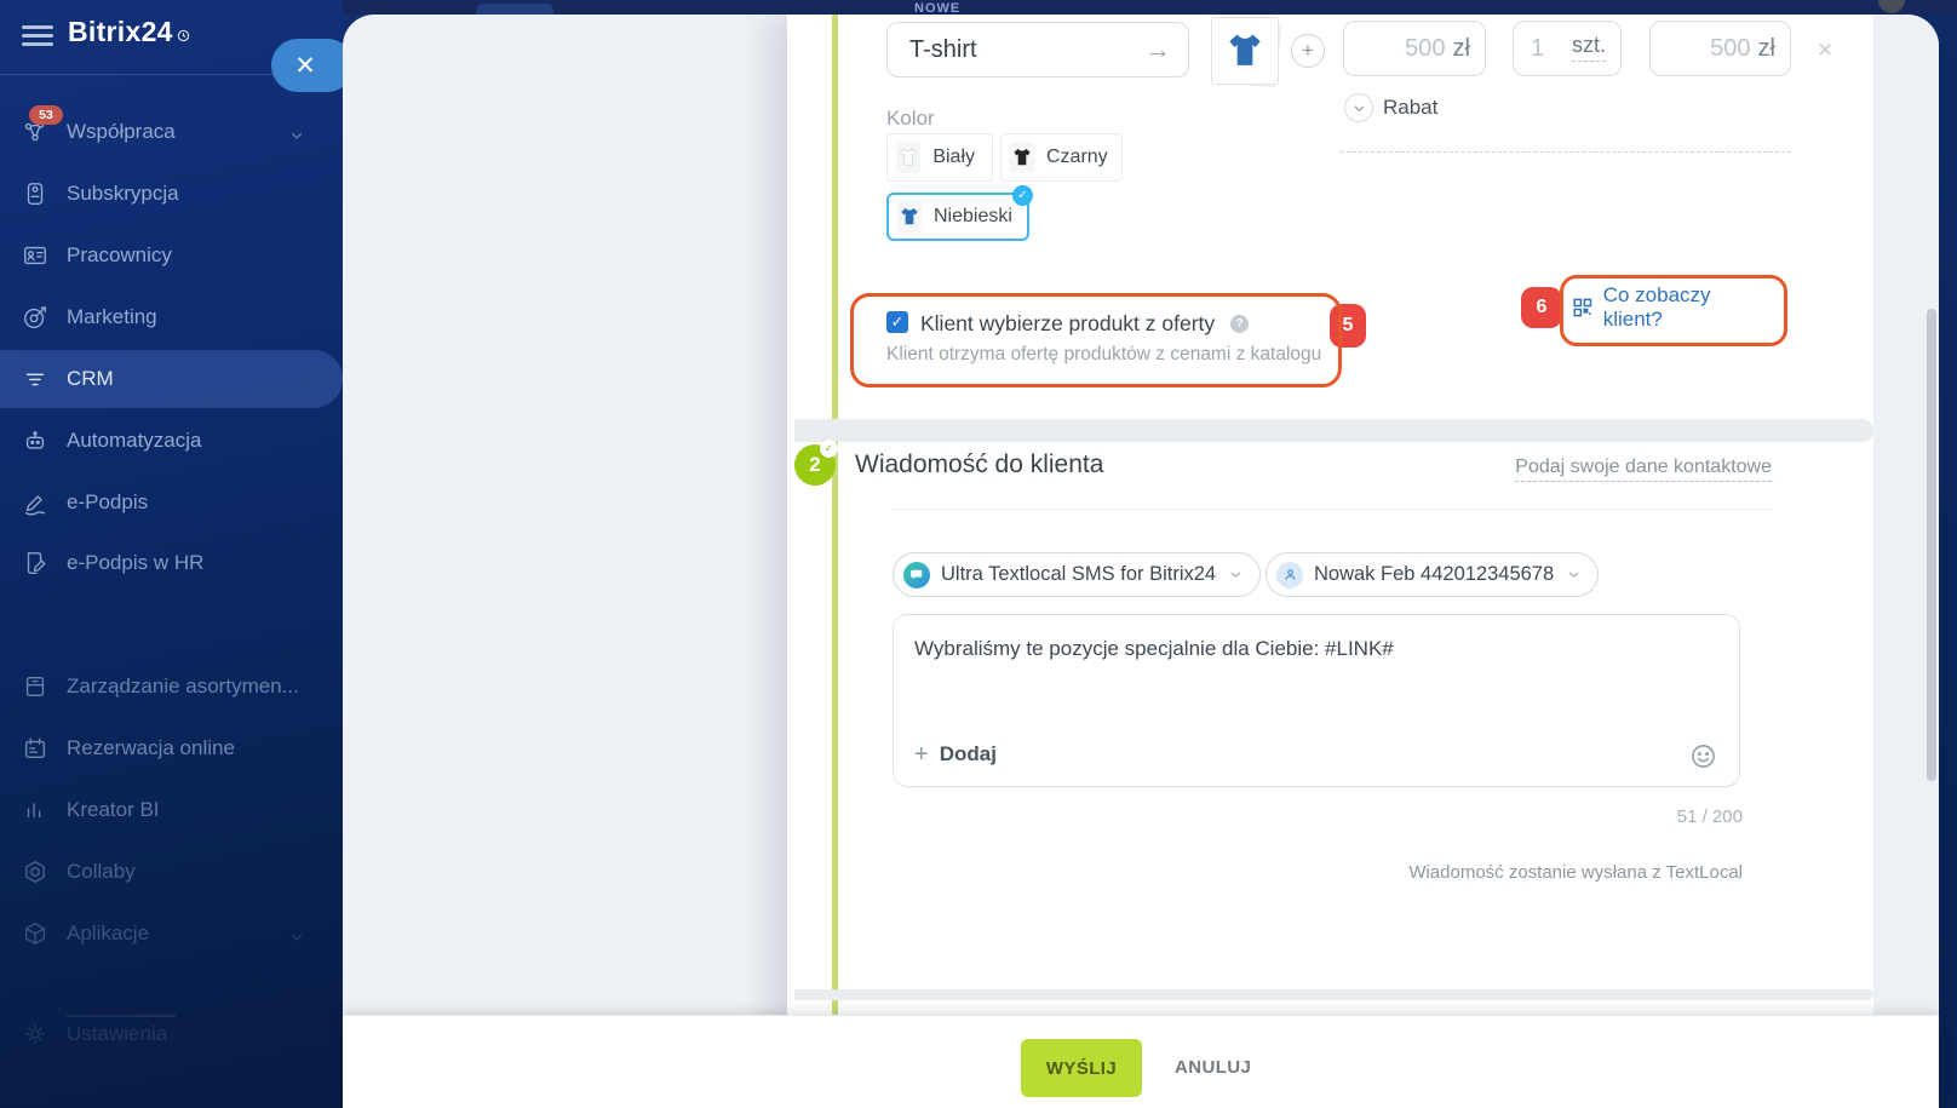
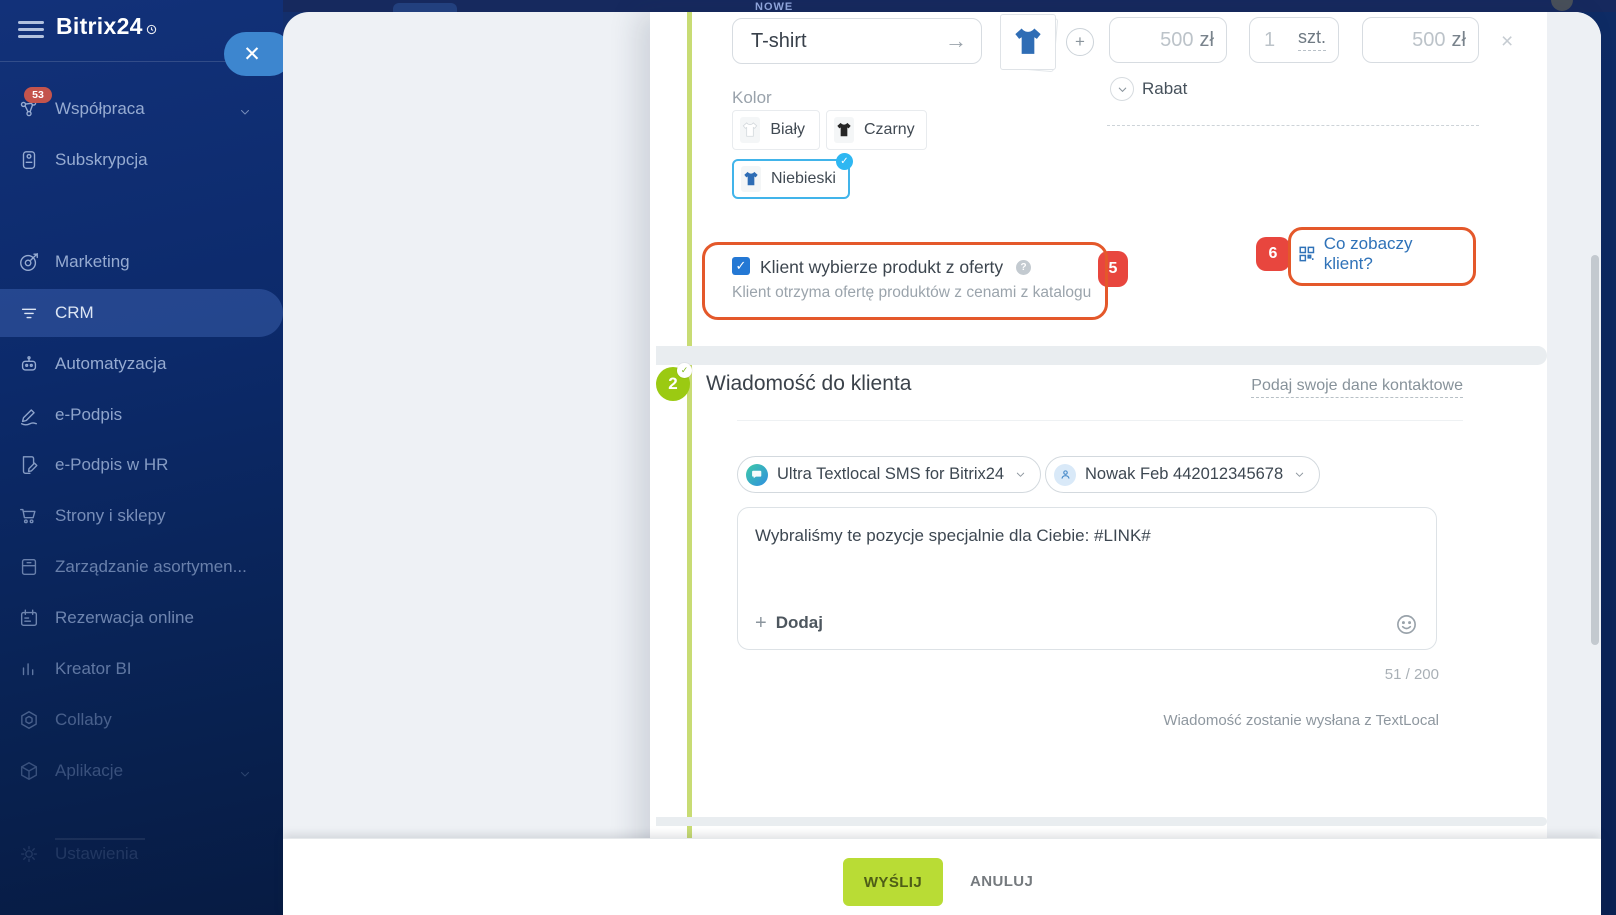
  NOWE
  Bitrix24
  Współpraca
  53
  Subskrypcja
- Pracownicy
  Marketing
  CRM
  Automatyzacja
  e-Podpis
  e-Podpis w HR
+ Strony i sklepy
  Zarządzanie asortymen...
  Rezerwacja online
  Kreator BI
  Collaby
  Aplikacje
  Ustawienia
  ✕
  T-shirt
  →
  +
  500 zł
  1
  szt.
  500 zł
  ×
  Rabat
  Kolor
  Biały
  Czarny
  Niebieski
  ✓
  5
  ✓
  Klient wybierze produkt z oferty
  ?
  Klient otrzyma ofertę produktów z cenami z katalogu
  6
  Co zobaczy klient?
  2
  ✓
  Wiadomość do klienta
  Podaj swoje dane kontaktowe
  Ultra Textlocal SMS for Bitrix24
  Nowak Feb 442012345678
  Wybraliśmy te pozycje specjalnie dla Ciebie: #LINK#
  +
  Dodaj
  51 / 200
  Wiadomość zostanie wysłana z TextLocal
  WYŚLIJ
  ANULUJ
